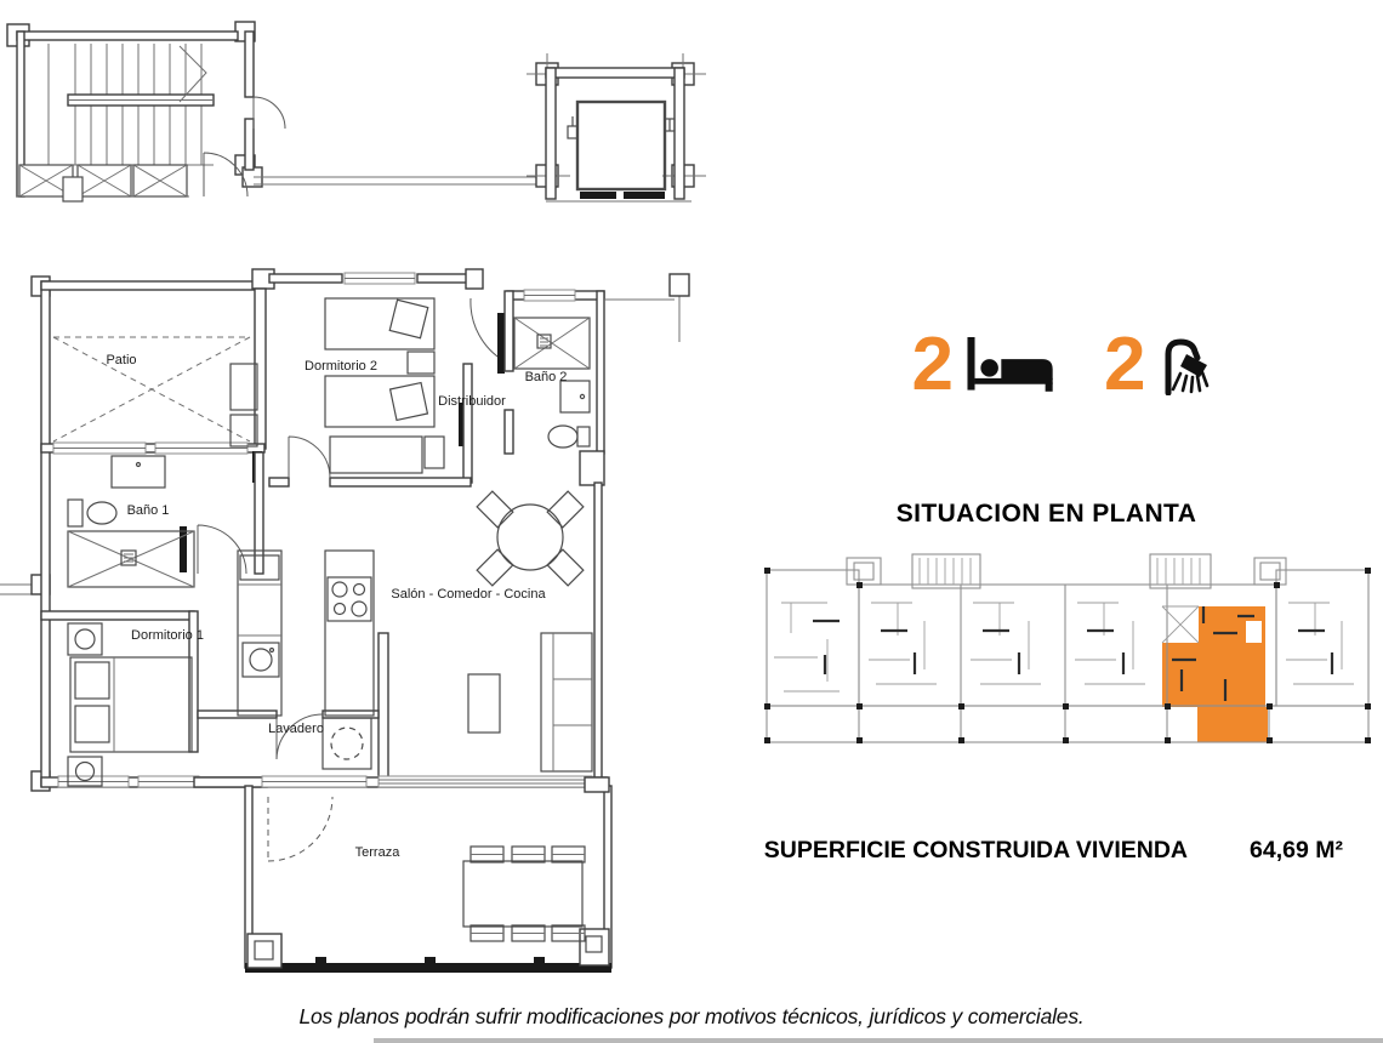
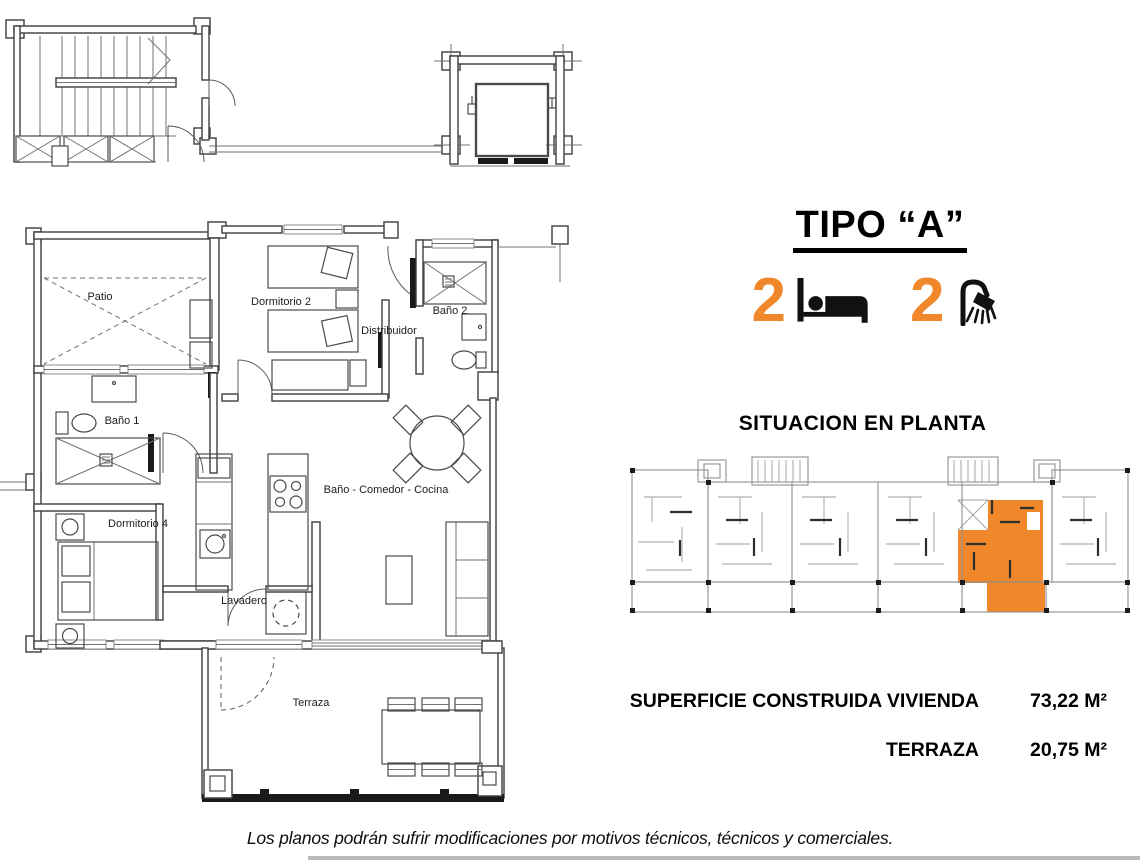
  Patio
  Dormitorio 2
  Baño 2
  Distribuidor
  Baño 1
- Dormitorio 1
+ Dormitorio 4
- Salón - Comedor - Cocina
+ Baño - Comedor - Cocina
  Lavadero
  Terraza
+ TIPO “A”
  2
  2
  SITUACION EN PLANTA
  SUPERFICIE CONSTRUIDA VIVIENDA
- 64,69 M²
+ 73,22 M²
+ TERRAZA
+ 20,75 M²
- Los planos podrán sufrir modificaciones por motivos técnicos, jurídicos y comerciales.
+ Los planos podrán sufrir modificaciones por motivos técnicos, técnicos y comerciales.
